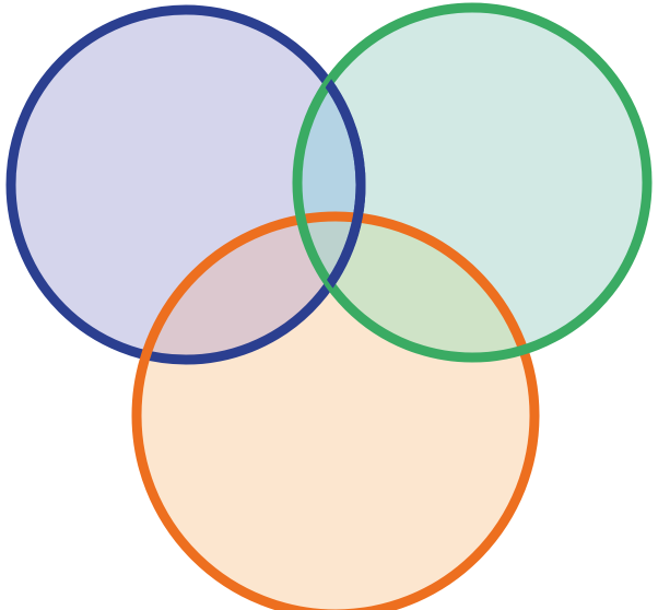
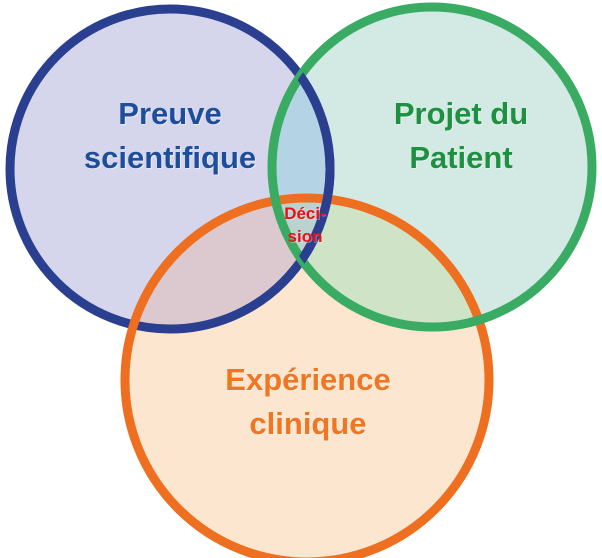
+ Preuve
+ scientifique
+ Projet du
+ Patient
+ Expérience
+ clinique
+ Déci-
+ sion
